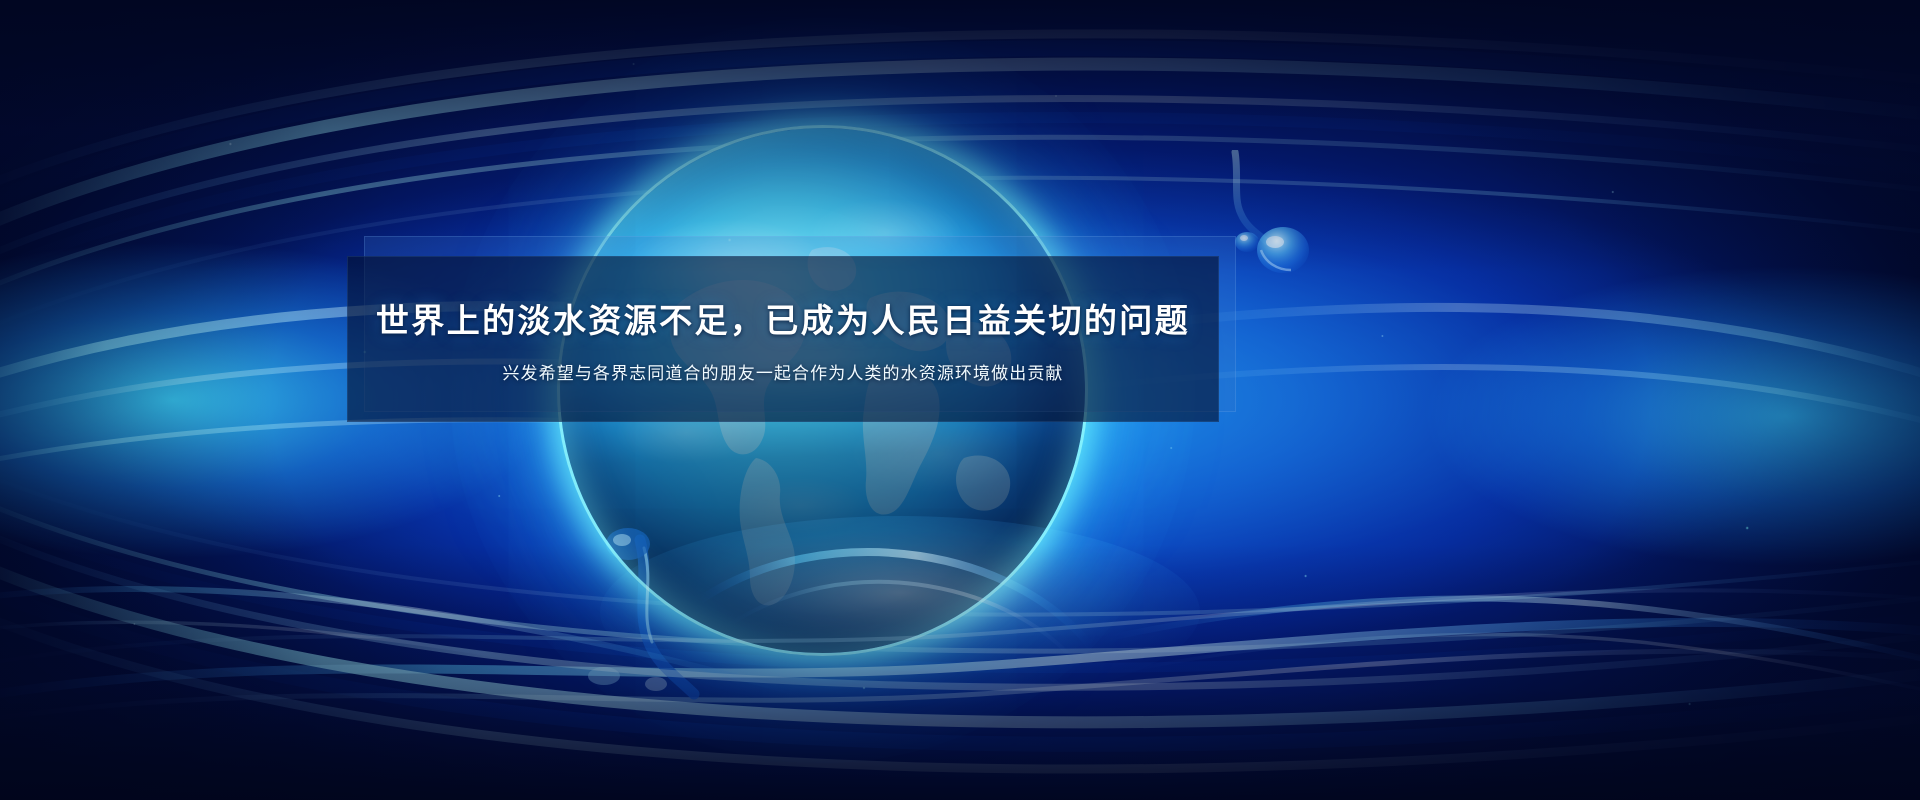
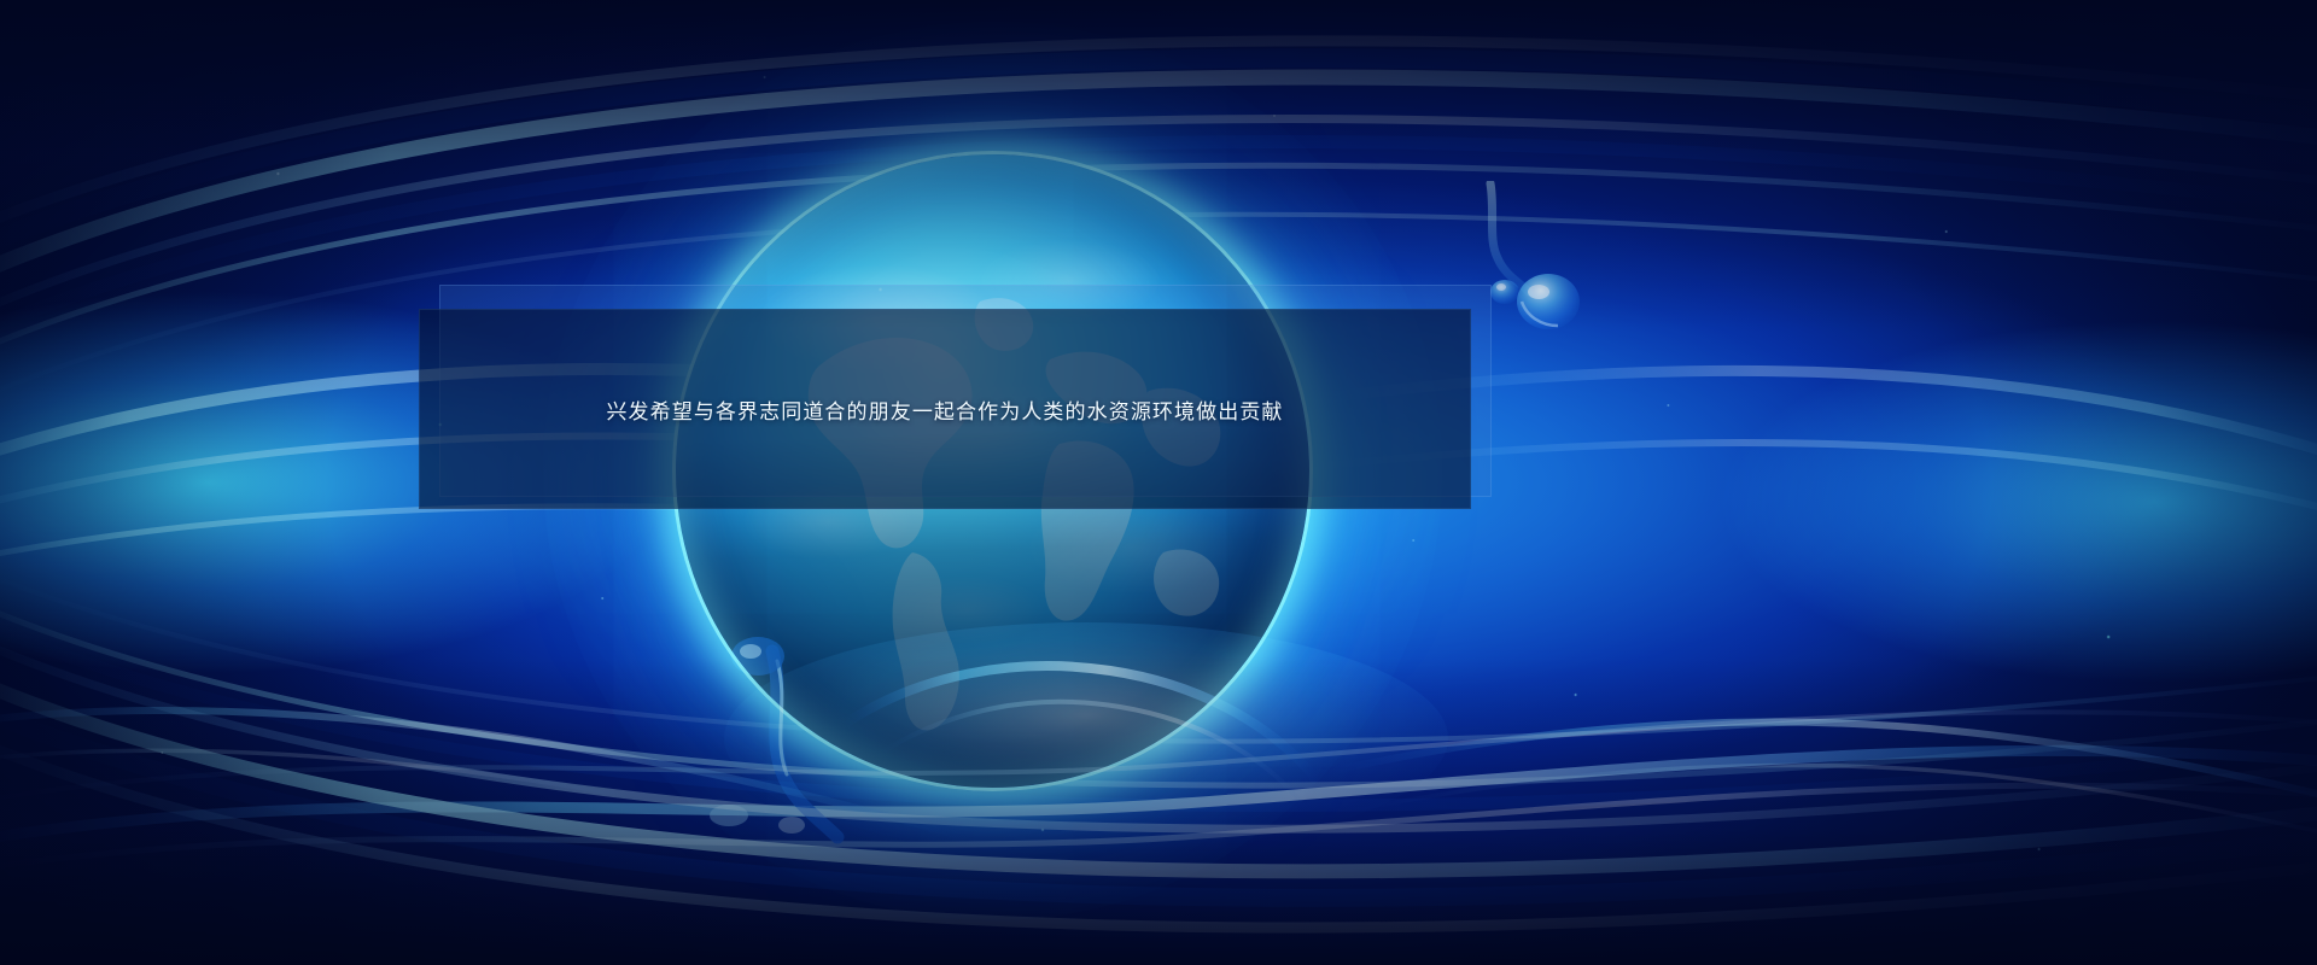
- 世界上的淡水资源不足，已成为人民日益关切的问题
  兴发希望与各界志同道合的朋友一起合作为人类的水资源环境做出贡献
